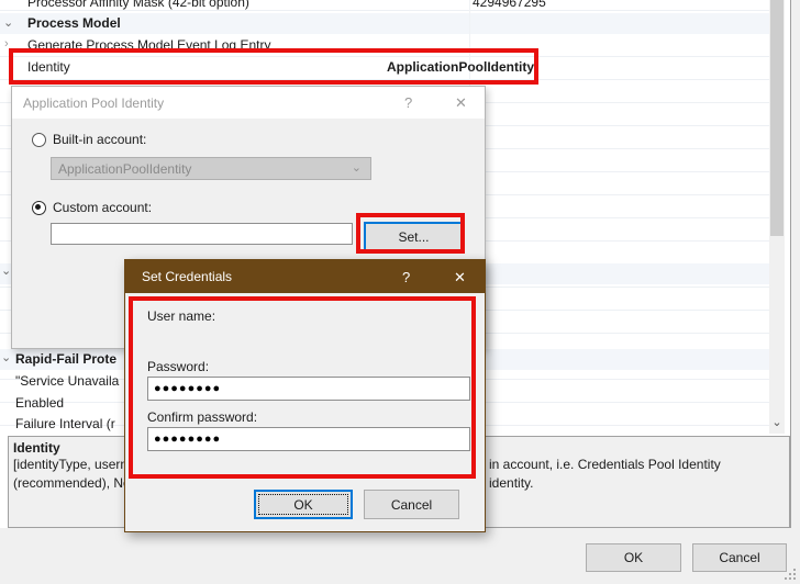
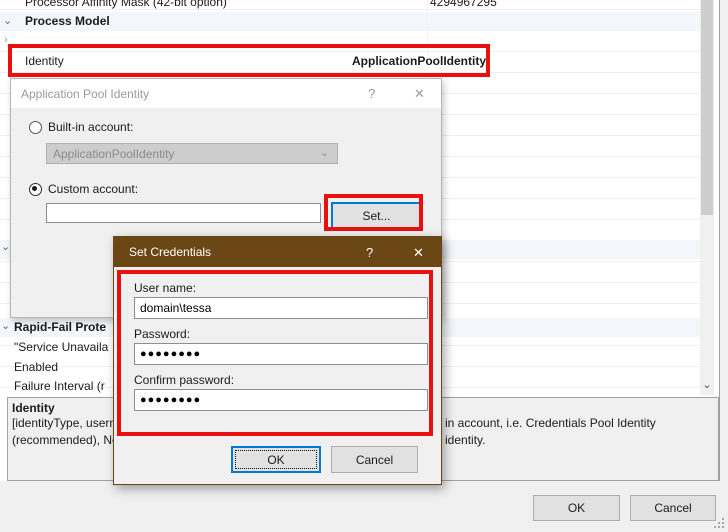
  Processor Affinity Mask (42-bit option)
  4294967295
  ⌄
  Process Model
  ›
- Generate Process Model Event Log Entry
  Identity
  ApplicationPoolIdentity
  ⌄
  ⌄
  Rapid-Fail Prote
  "Service Unavaila
  Enabled
  Failure Interval (r
  ⌄
  Identity
  [identityType, user
  in account, i.e. Credentials Pool Identity
  (recommended), N
  identity.
  OK
  Cancel
  Application Pool Identity
  ?
  ✕
  Built-in account:
  ApplicationPoolIdentity
  ⌄
  Custom account:
  Set...
  Set Credentials
  ?
  ✕
  User name:
+ domain\tessa
  Password:
  ●●●●●●●●
  Confirm password:
  ●●●●●●●●
  OK
  Cancel
